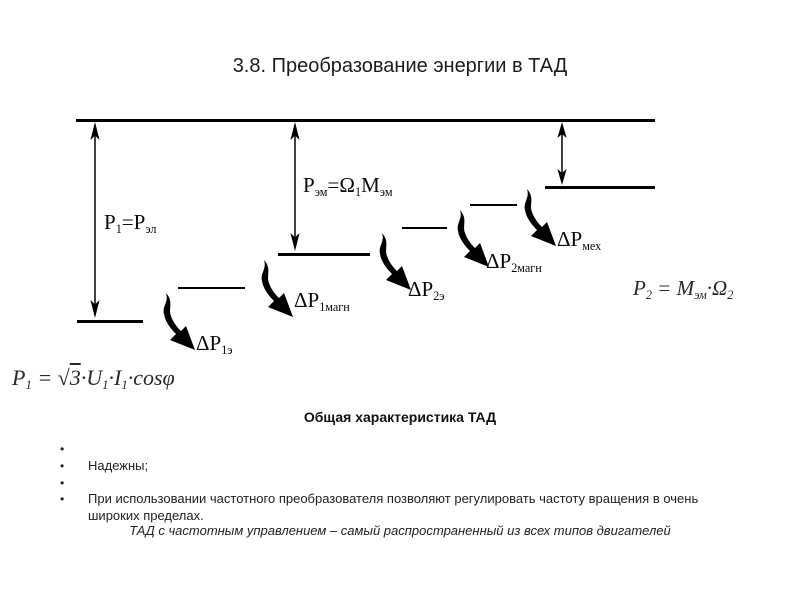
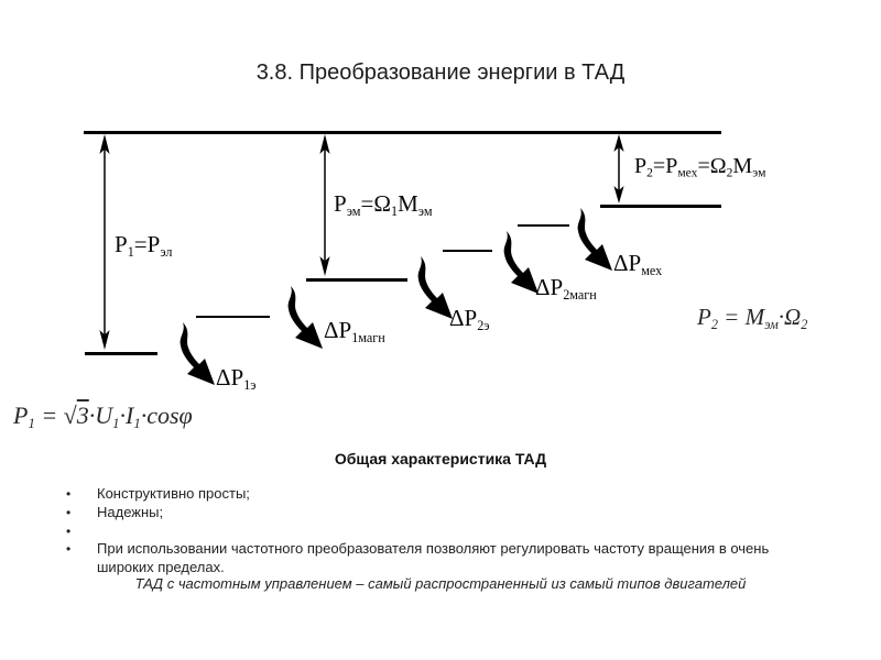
  3.8. Преобразование энергии в ТАД
  P1=Pэл
  Pэм=Ω1Mэм
+ P2=Pмех=Ω2Mэм
  ΔP1э
  ΔP1магн
  ΔP2э
  ΔP2магн
  ΔPмех
  P1 = √3·U1·I1·cosφ
  P2 = Mэм·Ω2
  Общая характеристика ТАД
  •
+ Конструктивно просты;
  •
  Надежны;
  •
  •
  При использовании частотного преобразователя позволяют регулировать частоту вращения в очень широких пределах.
- ТАД с частотным управлением – самый распространенный из всех типов двигателей
+ ТАД с частотным управлением – самый распространенный из самый типов двигателей
